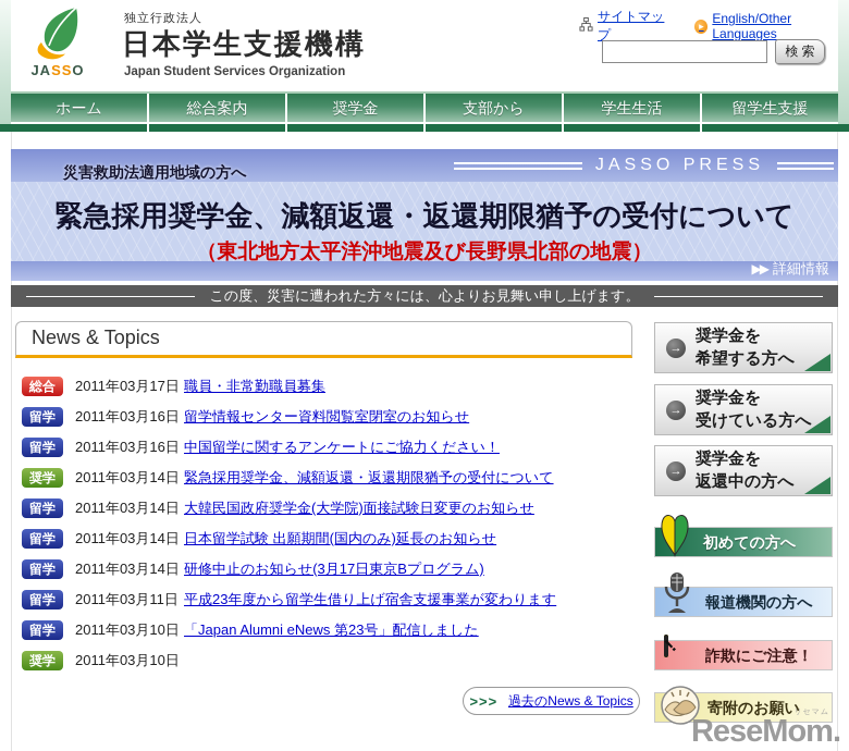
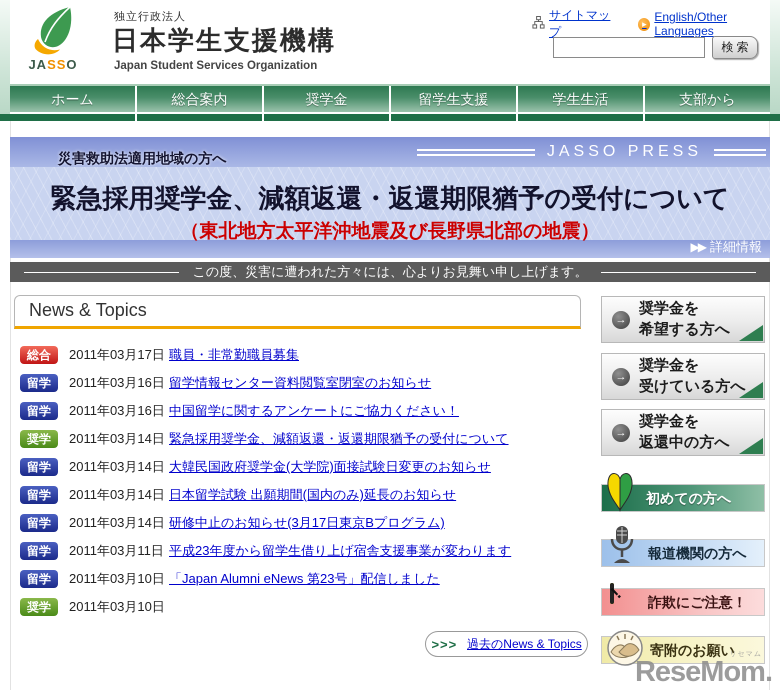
  JASSO
  独立行政法人
  日本学生支援機構
  Japan Student Services Organization
  サイトマップ
  ▸
  English/Other Languages
  検索
  ホーム
  総合案内
  奨学金
- 支部から
+ 留学生支援
  学生生活
- 留学生支援
+ 支部から
  JASSO PRESS
  災害救助法適用地域の方へ
  緊急採用奨学金、減額返還・返還期限猶予の受付について
  （東北地方太平洋沖地震及び長野県北部の地震）
  ▶▶
  詳細情報
  この度、災害に遭われた方々には、心よりお見舞い申し上げます。
  News & Topics
  総合
  2011年03月17日
  職員・非常勤職員募集
  留学
  2011年03月16日
  留学情報センター資料閲覧室閉室のお知らせ
  留学
  2011年03月16日
  中国留学に関するアンケートにご協力ください！
  奨学
  2011年03月14日
  緊急採用奨学金、減額返還・返還期限猶予の受付について
  留学
  2011年03月14日
  大韓民国政府奨学金(大学院)面接試験日変更のお知らせ
  留学
  2011年03月14日
  日本留学試験 出願期間(国内のみ)延長のお知らせ
  留学
  2011年03月14日
  研修中止のお知らせ(3月17日東京Bプログラム)
  留学
  2011年03月11日
  平成23年度から留学生借り上げ宿舎支援事業が変わります
  留学
  2011年03月10日
  「Japan Alumni eNews 第23号」配信しました
  奨学
  2011年03月10日
  >>>
  過去のNews & Topics
  →
  奨学金を
  希望する方へ
  →
  奨学金を
  受けている方へ
  →
  奨学金を
  返還中の方へ
  初めての方へ
  報道機関の方へ
  詐欺にご注意！
  寄附のお願い
  ReseMom.
